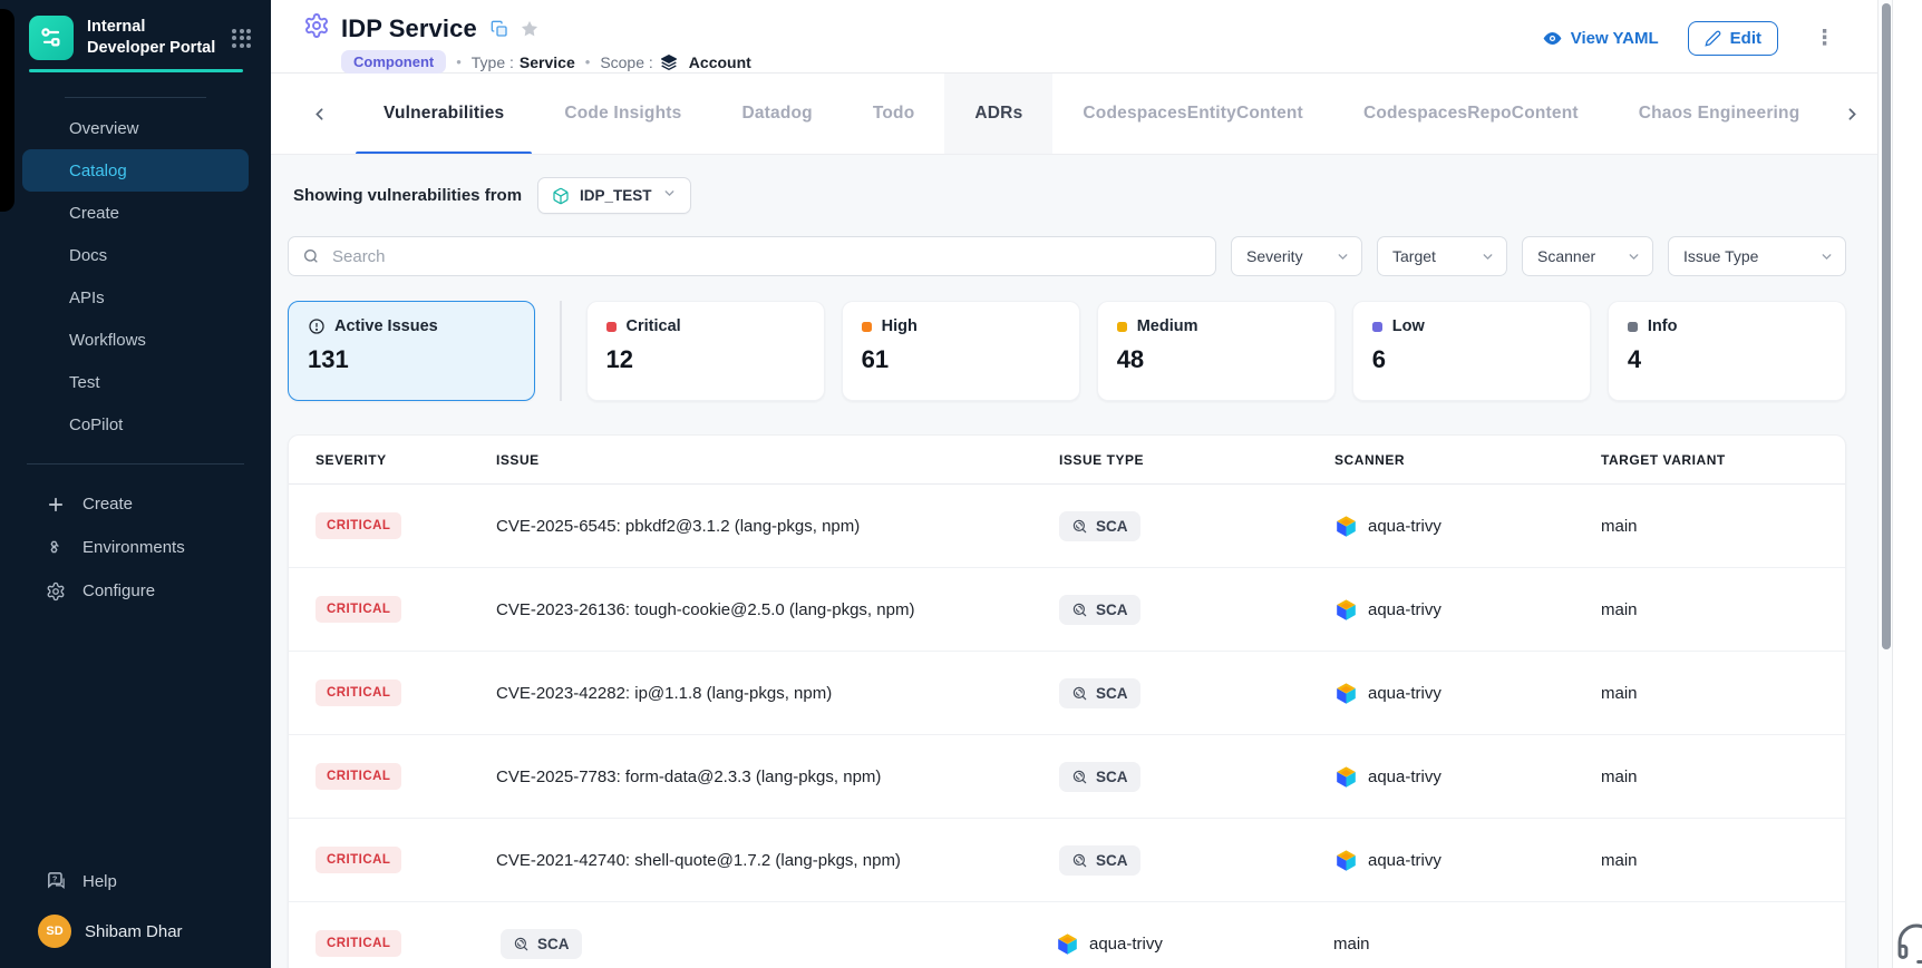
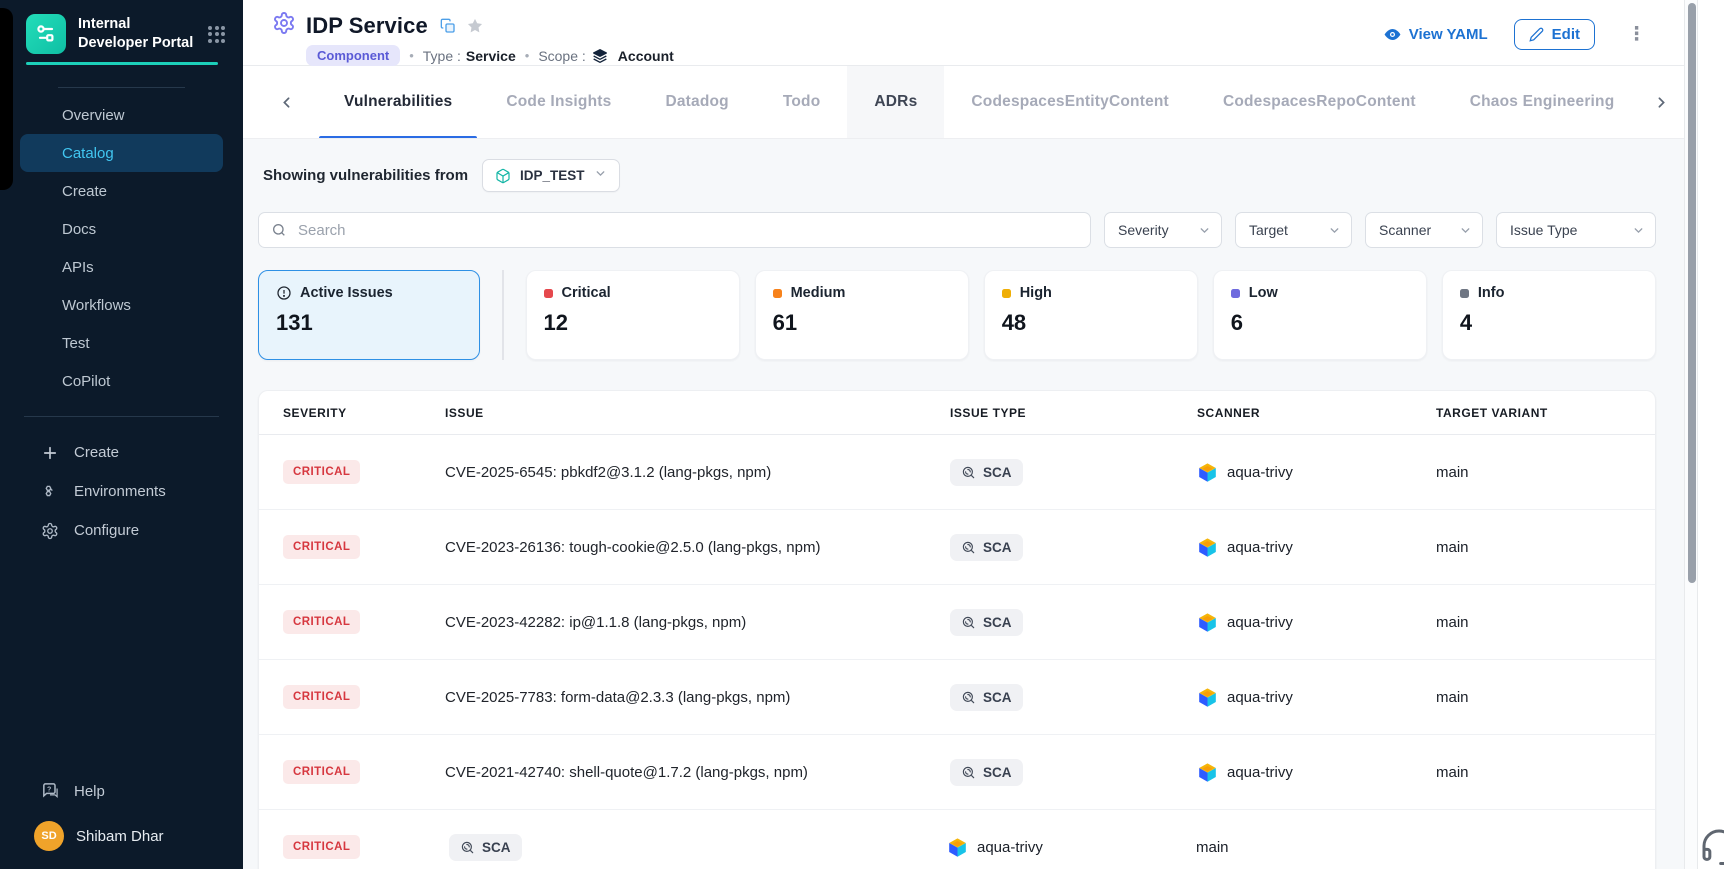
  Internal Developer Portal
  Overview
  Catalog
  Create
  Docs
  APIs
  Workflows
  Test
  CoPilot
  Create
  Environments
  Configure
  ?
  Help
  SD
  Shibam Dhar
  IDP Service
  Component
  •
  Type :
  Service
  •
  Scope :
  Account
  View YAML
  Edit
  ⋮
  Vulnerabilities
  Code Insights
  Datadog
  Todo
  ADRs
  CodespacesEntityContent
  CodespacesRepoContent
  Chaos Engineering
  Showing vulnerabilities from
  IDP_TEST
  Search
  Severity
  Target
  Scanner
  Issue Type
  Active Issues
  131
  Critical
  12
- High
+ Medium
  61
- Medium
+ High
  48
  Low
  6
  Info
  4
  SEVERITY
  ISSUE
  ISSUE TYPE
  SCANNER
  TARGET VARIANT
  CRITICAL
  CVE-2025-6545: pbkdf2@3.1.2 (lang-pkgs, npm)
  SCA
  aqua-trivy
  main
  CRITICAL
  CVE-2023-26136: tough-cookie@2.5.0 (lang-pkgs, npm)
  SCA
  aqua-trivy
  main
  CRITICAL
  CVE-2023-42282: ip@1.1.8 (lang-pkgs, npm)
  SCA
  aqua-trivy
  main
  CRITICAL
  CVE-2025-7783: form-data@2.3.3 (lang-pkgs, npm)
  SCA
  aqua-trivy
  main
  CRITICAL
  CVE-2021-42740: shell-quote@1.7.2 (lang-pkgs, npm)
  SCA
  aqua-trivy
  main
  CRITICAL
  SCA
  aqua-trivy
  main
